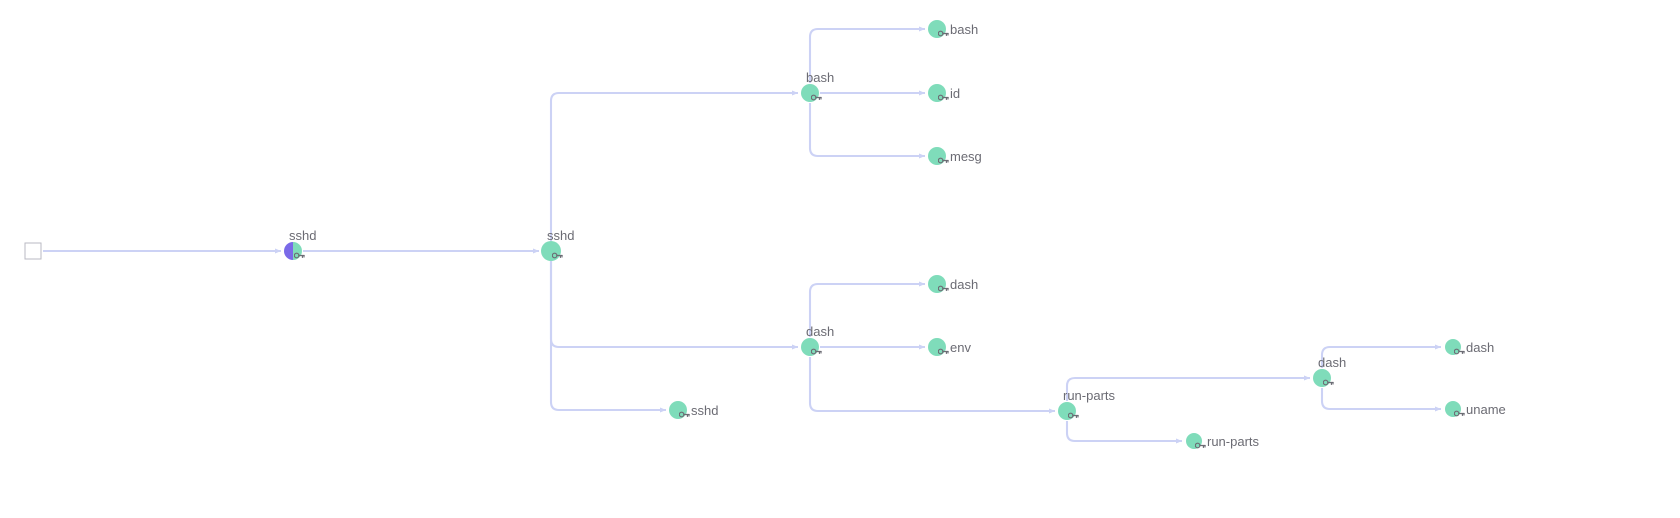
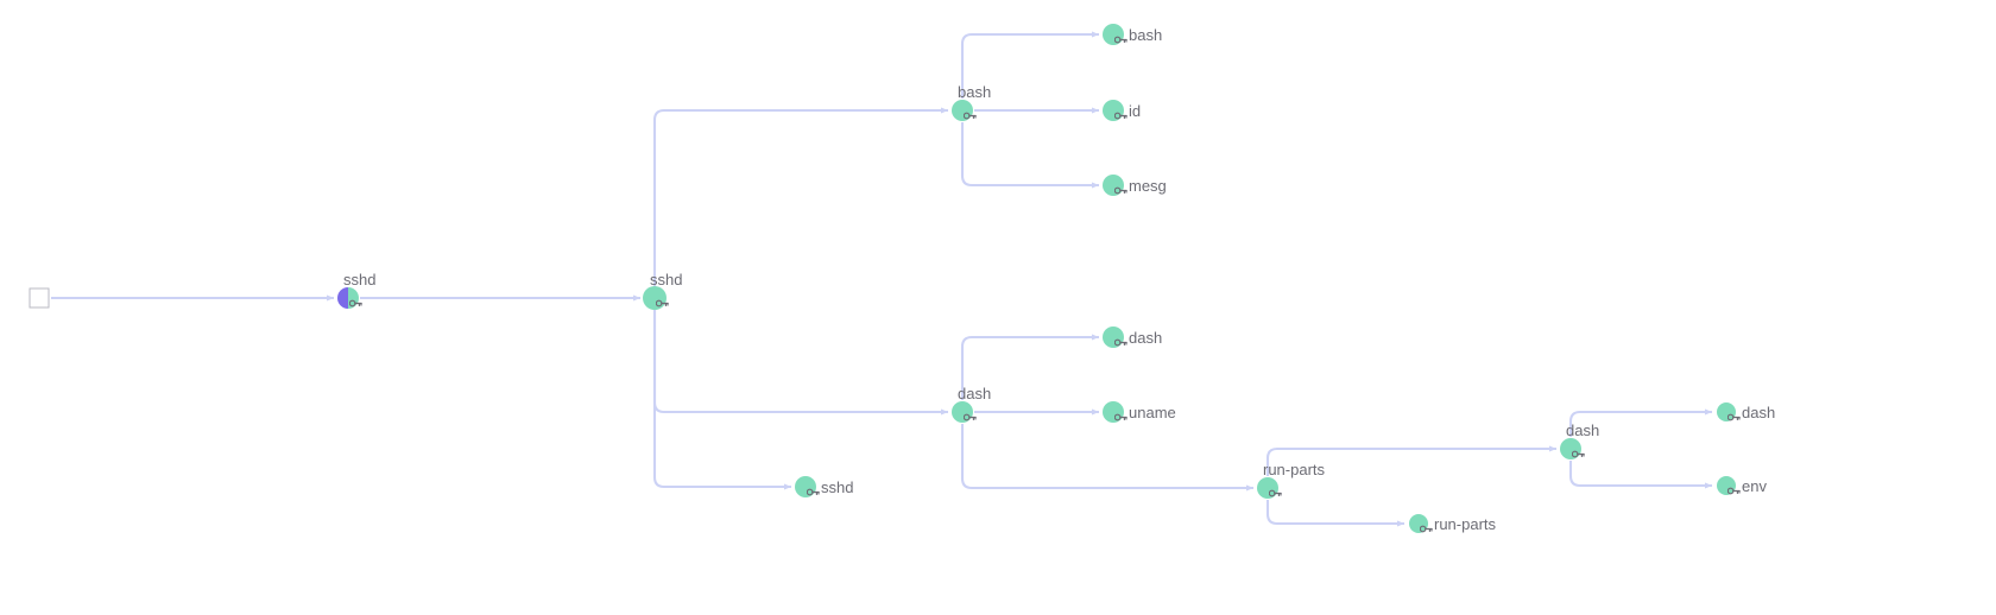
  sshd
  sshd
  bash
  bash
  id
  mesg
  sshd
  dash
  dash
- env
+ uname
  run-parts
  run-parts
  dash
  dash
- uname
+ env
